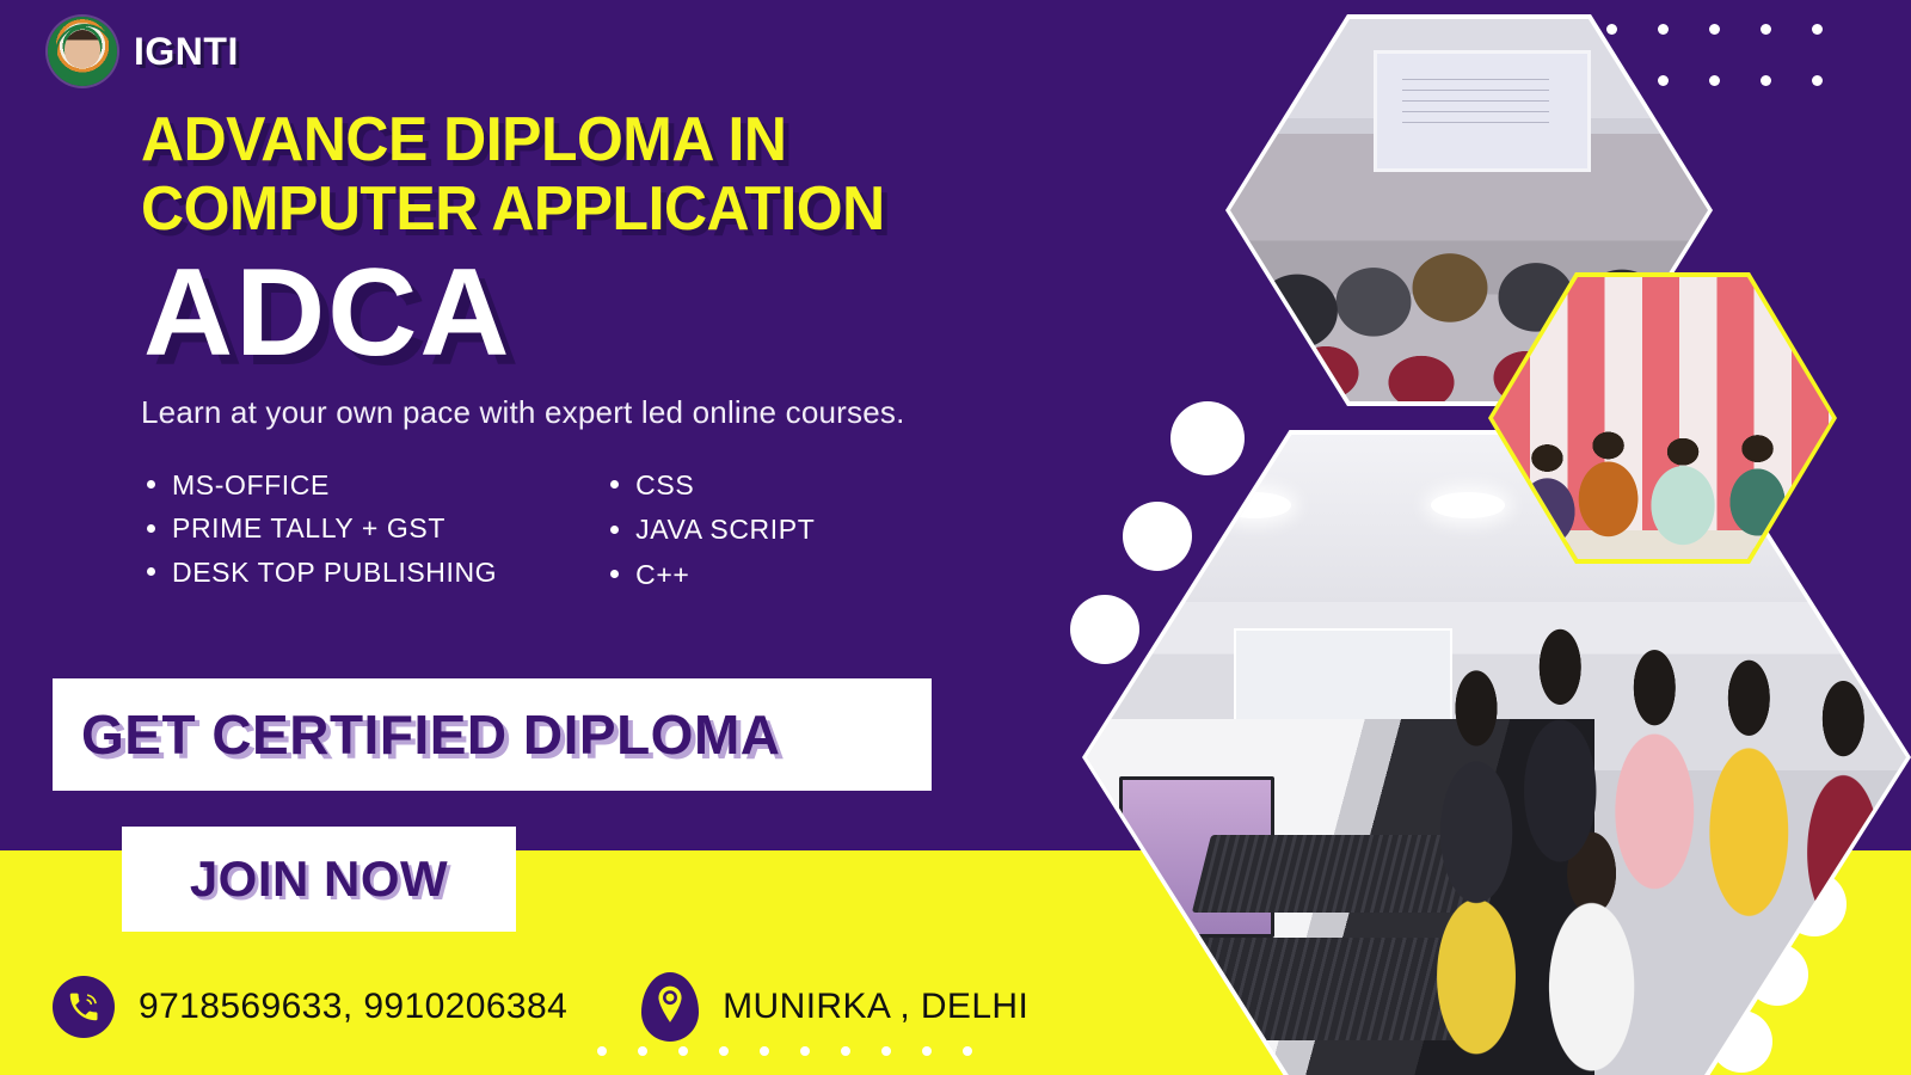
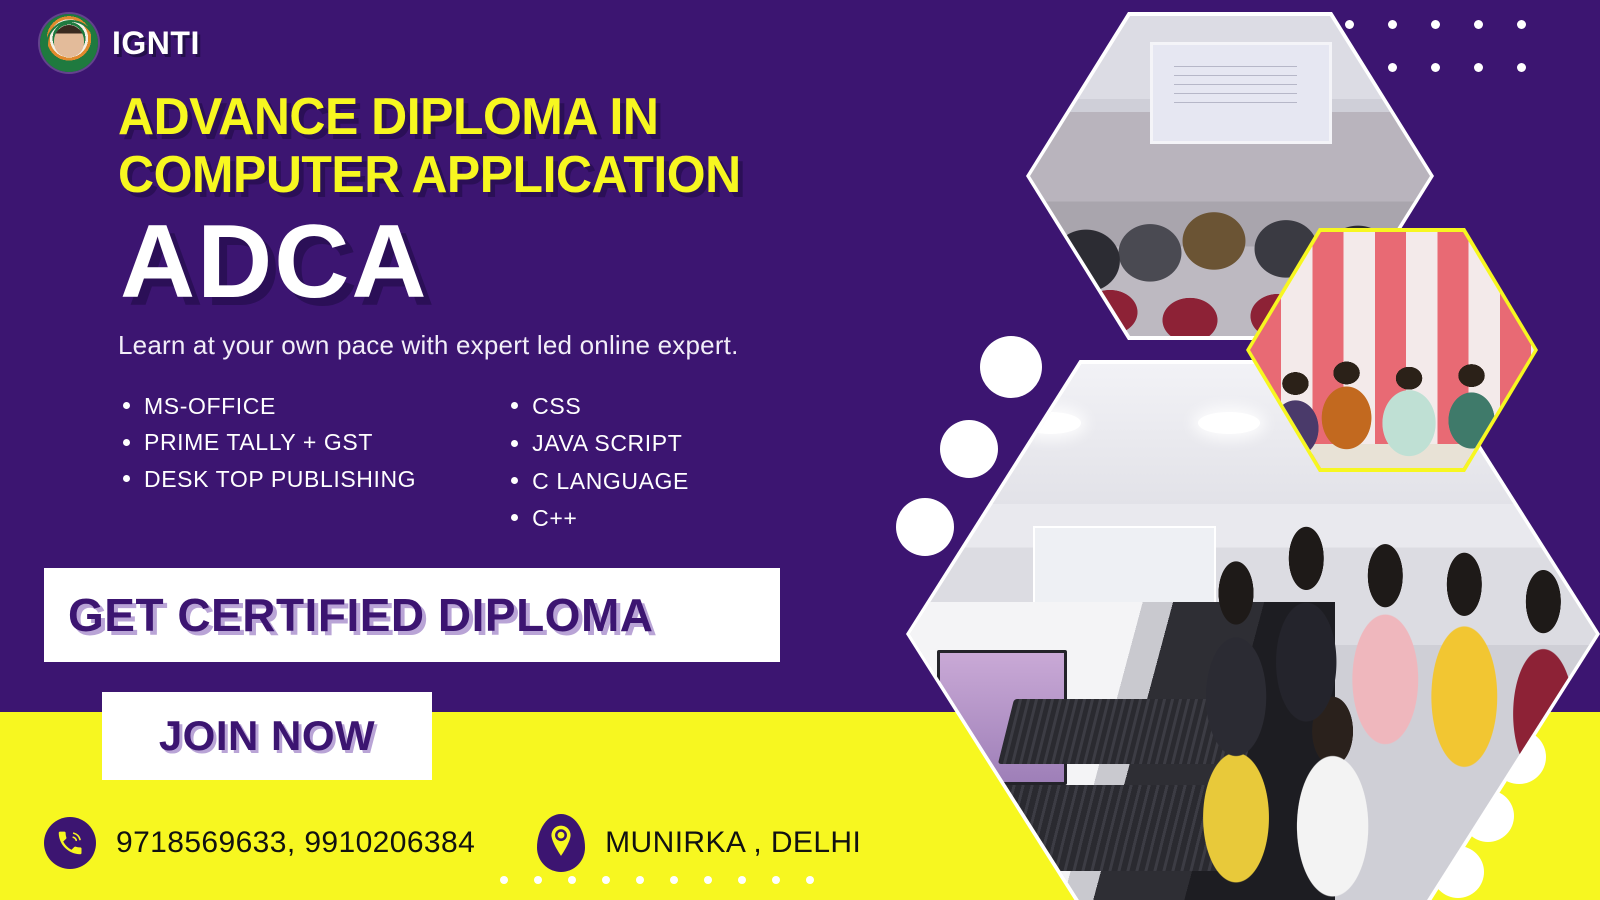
  IGNTI
  ADVANCE DIPLOMA IN
  COMPUTER APPLICATION
  ADCA
- Learn at your own pace with expert led online courses.
+ Learn at your own pace with expert led online expert.
  MS-OFFICE
  PRIME TALLY + GST
  DESK TOP PUBLISHING
  CSS
  JAVA SCRIPT
+ C LANGUAGE
  C++
  GET CERTIFIED DIPLOMA
  JOIN NOW
  9718569633, 9910206384
  MUNIRKA , DELHI
